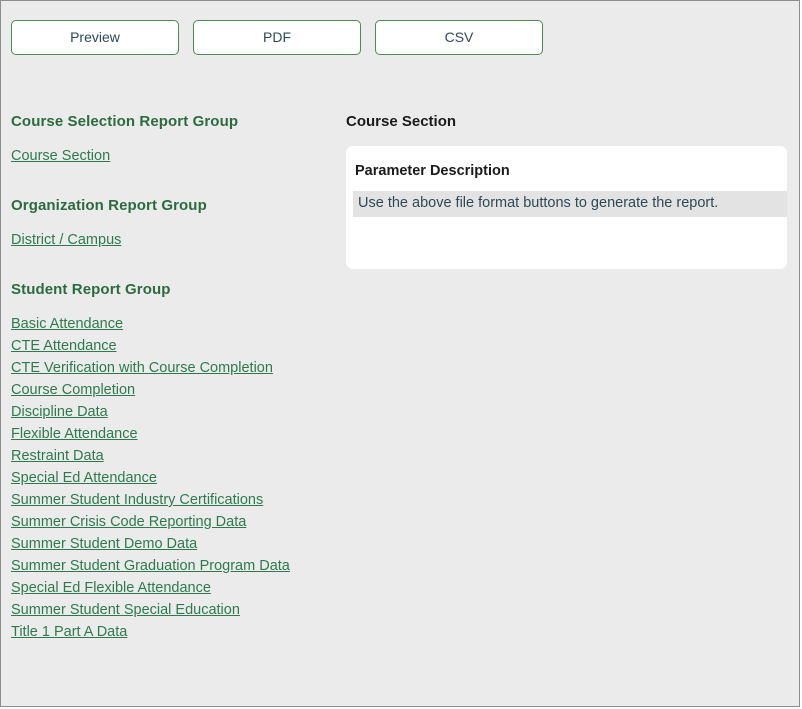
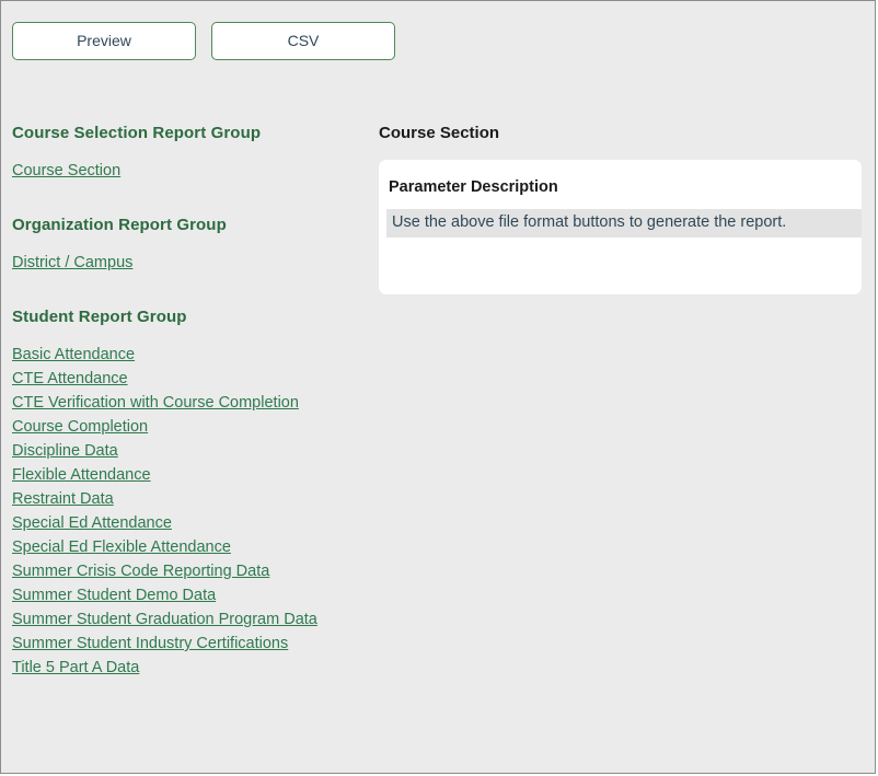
  Preview
- PDF
  CSV
  Course Selection Report Group
  Course Section
  Organization Report Group
  District / Campus
  Student Report Group
  Basic Attendance
  CTE Attendance
  CTE Verification with Course Completion
  Course Completion
  Discipline Data
  Flexible Attendance
  Restraint Data
  Special Ed Attendance
- Summer Student Industry Certifications
+ Special Ed Flexible Attendance
  Summer Crisis Code Reporting Data
  Summer Student Demo Data
  Summer Student Graduation Program Data
- Special Ed Flexible Attendance
+ Summer Student Industry Certifications
- Summer Student Special Education
- Title 1 Part A Data
+ Title 5 Part A Data
  Course Section
  Parameter Description
  Use the above file format buttons to generate the report.
